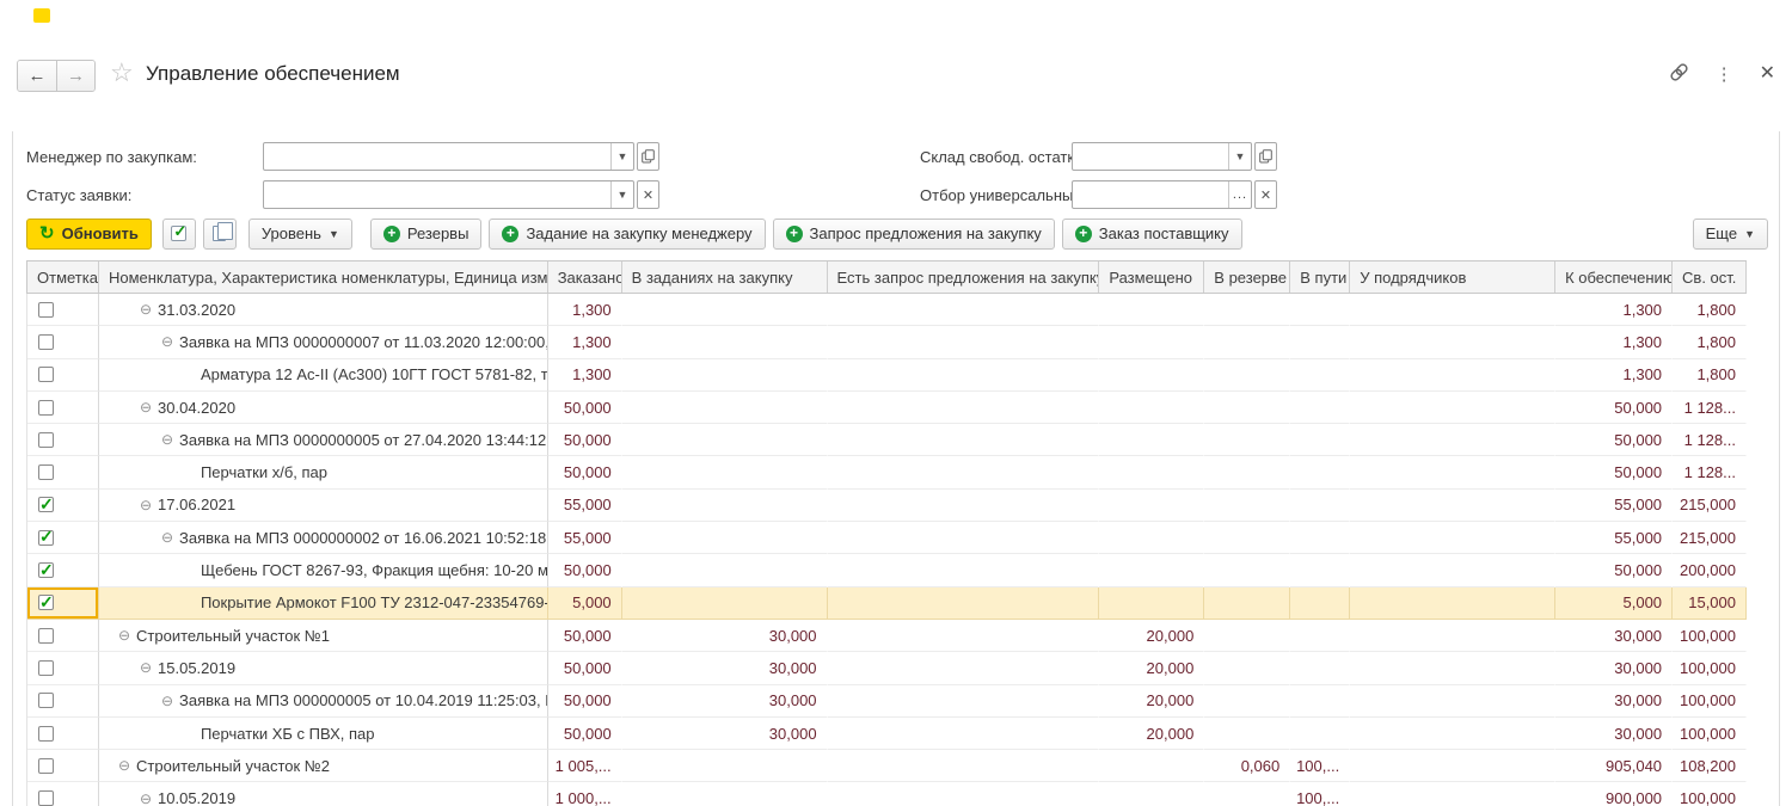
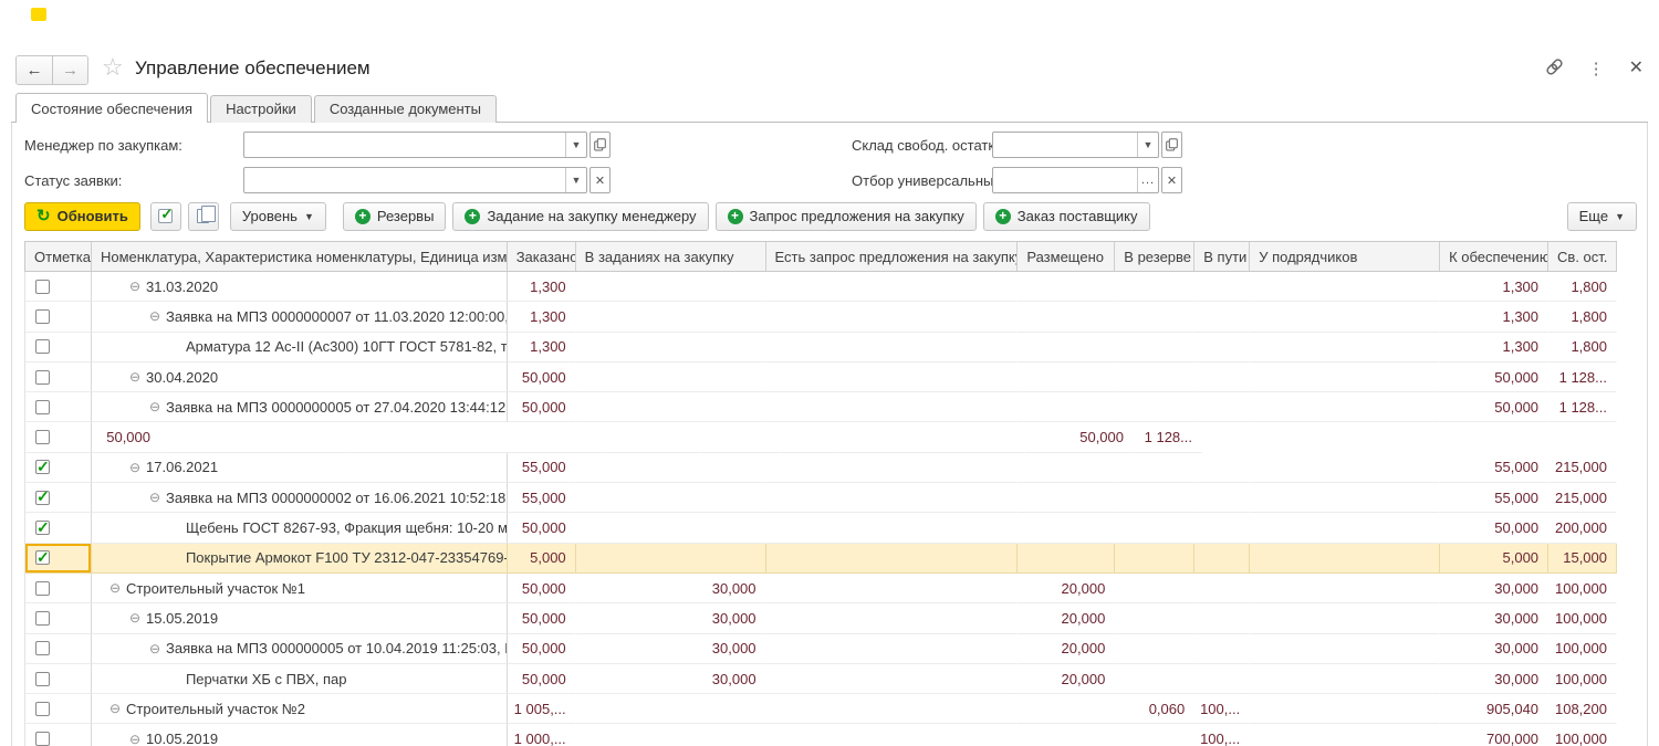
  ←
  →
  ☆
  Управление обеспечением
  ⋮
  ✕
+ Состояние обеспечения
+ Настройки
+ Созданные документы
  Менеджер по закупкам:
  ▼
  Склад свобод. остат
  ▼
  Статус заявки:
  ▼
  ✕
  Отбор универсальны
  ...
  ✕
  ↻
  Обновить
  Уровень
  ▼
  +
  Резервы
  +
  Задание на закупку менеджеру
  +
  Запрос предложения на закупку
  +
  Заказ поставщику
  Еще
  ▼
  Отметка
  Номенклатура, Характеристика номенклатуры, Единица изм
  Заказано
  В заданиях на закупку
  Есть запрос предложения на закупк
  Размещено
  В резерве
  В пути
  У подрядчиков
  К обеспечению
  Св. ост.
  ⊖
  31.03.2020
  1,300
  1,300
  1,800
  ⊖
  Заявка на МПЗ 0000000007 от 11.03.2020 12:00:00
  1,300
  1,300
  1,800
  Арматура 12 Ас-II (Ас300) 10ГТ ГОСТ 5781-82, т
  1,300
  1,300
  1,800
  ⊖
  30.04.2020
  50,000
  50,000
  1 128...
  ⊖
  Заявка на МПЗ 0000000005 от 27.04.2020 13:44:12
  50,000
  50,000
  1 128...
- Перчатки х/б, пар
  50,000
  50,000
  1 128...
  ⊖
  17.06.2021
  55,000
  55,000
  215,000
  ⊖
  Заявка на МПЗ 0000000002 от 16.06.2021 10:52:18
  55,000
  55,000
  215,000
  Щебень ГОСТ 8267-93, Фракция щебня: 10-20 м
  50,000
  50,000
  200,000
  Покрытие Армокот F100 ТУ 2312-047-23354769-
  5,000
  5,000
  15,000
  ⊖
  Строительный участок №1
  50,000
  30,000
  20,000
  30,000
  100,000
  ⊖
  15.05.2019
  50,000
  30,000
  20,000
  30,000
  100,000
  ⊖
  Заявка на МПЗ 000000005 от 10.04.2019 11:25:03,
  50,000
  30,000
  20,000
  30,000
  100,000
  Перчатки ХБ с ПВХ, пар
  50,000
  30,000
  20,000
  30,000
  100,000
  ⊖
  Строительный участок №2
  1 005,...
  0,060
  100,...
  905,040
  108,200
  ⊖
  10.05.2019
  1 000,...
  100,...
- 900,000
+ 700,000
  100,000
